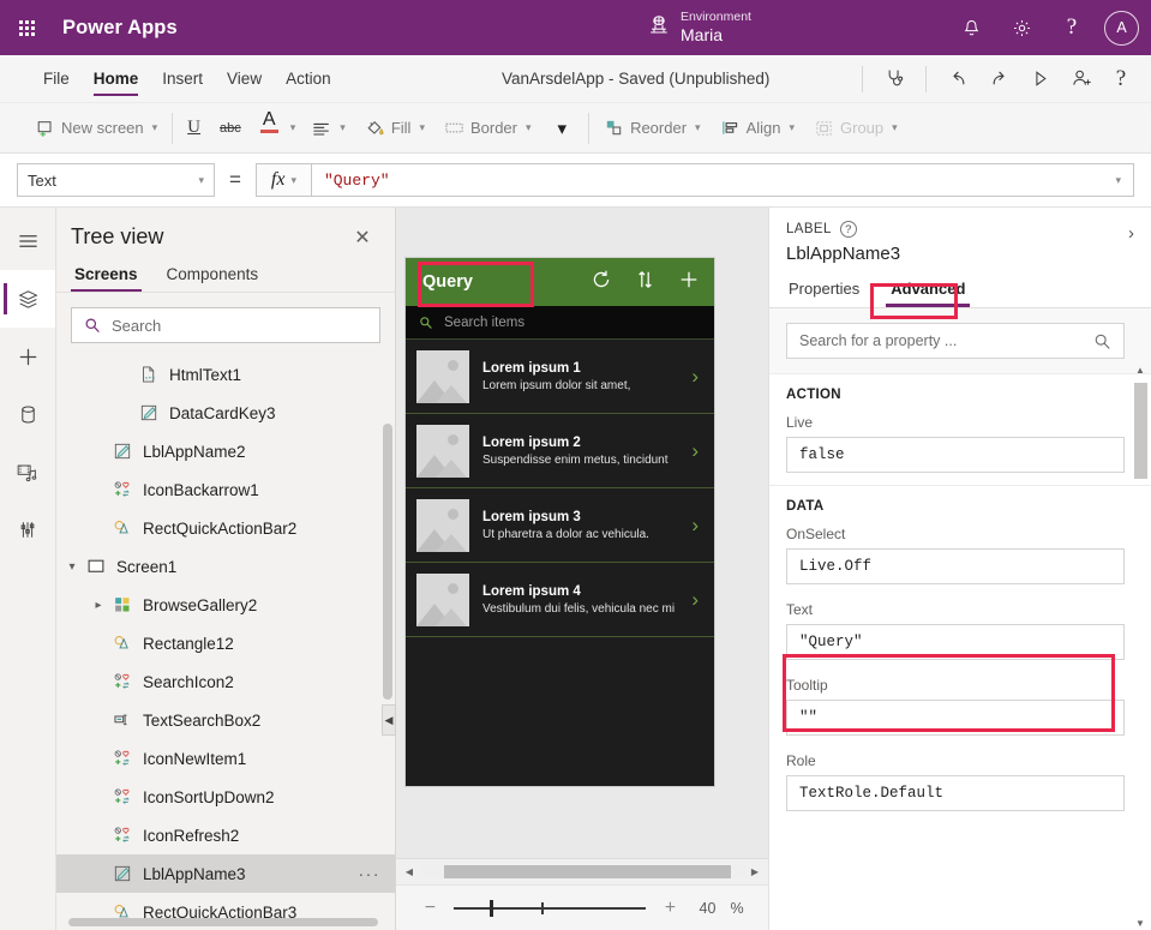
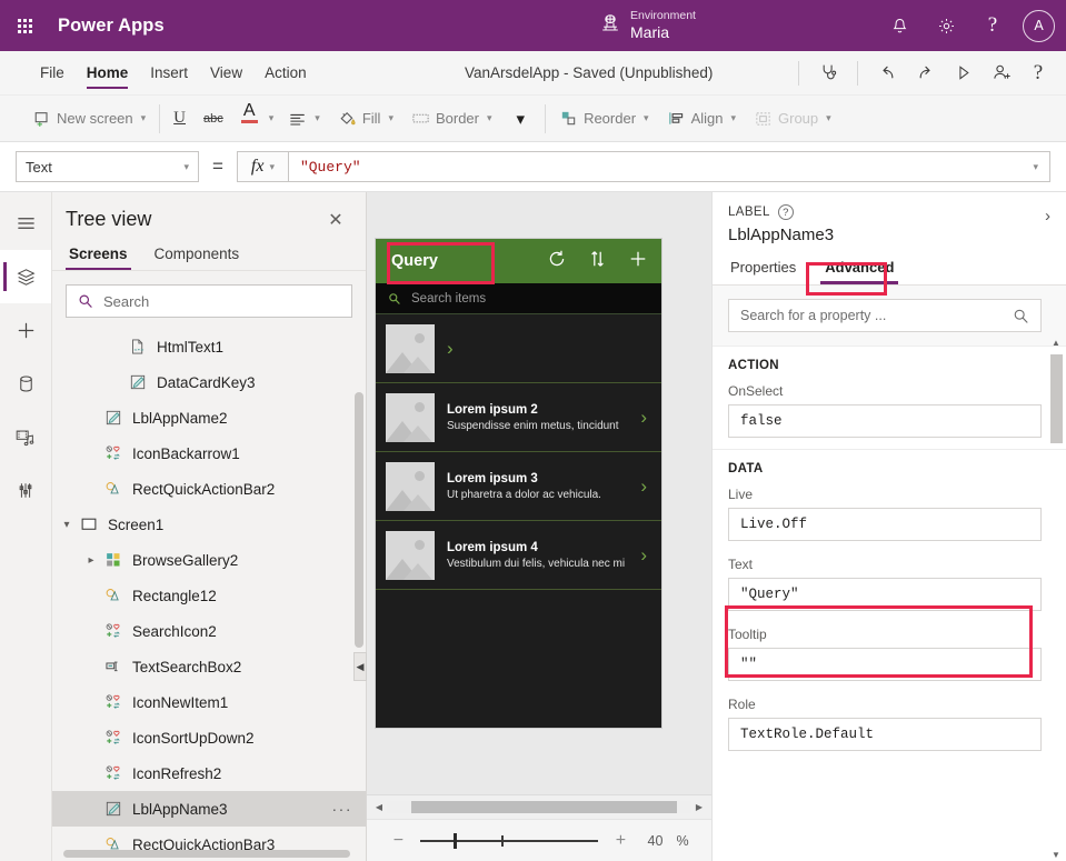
  Power Apps
  Environment
  Maria
  ?
  A
  File
  Home
  Insert
  View
  Action
  VanArsdelApp - Saved (Unpublished)
  ?
  New screen
  ▾
  U
  abc
  A
  ▾
  ▾
  Fill
  ▾
  Border
  ▾
  ▾
  Reorder
  ▾
  Align
  ▾
  Group
  ▾
  Text
  ▾
  =
  fx
  ▾
  "Query"
  ▾
  Tree view
  ✕
  Screens
  Components
  Search
  HtmlText1
  DataCardKey3
  LblAppName2
  IconBackarrow1
  RectQuickActionBar2
  ▾
  Screen1
  ▸
  BrowseGallery2
  Rectangle12
  SearchIcon2
  TextSearchBox2
  IconNewItem1
  IconSortUpDown2
  IconRefresh2
  LblAppName3
  ···
  RectQuickActionBar3
  ◀
  Query
  Search items
- Lorem ipsum 1
- Lorem ipsum dolor sit amet,
  ›
  Lorem ipsum 2
  Suspendisse enim metus, tincidunt
  ›
  Lorem ipsum 3
  Ut pharetra a dolor ac vehicula.
  ›
  Lorem ipsum 4
  Vestibulum dui felis, vehicula nec mi
  ›
  ◀
  ▶
  −
  +
  40
  %
  LABEL
  ?
  ›
  LblAppName3
  Properties
  Advanced
  Search for a property ...
  ACTION
- Live
+ OnSelect
  false
  DATA
- OnSelect
+ Live
  Live.Off
  Text
  "Query"
  Tooltip
  ""
  Role
  TextRole.Default
  ▲
  ▼
